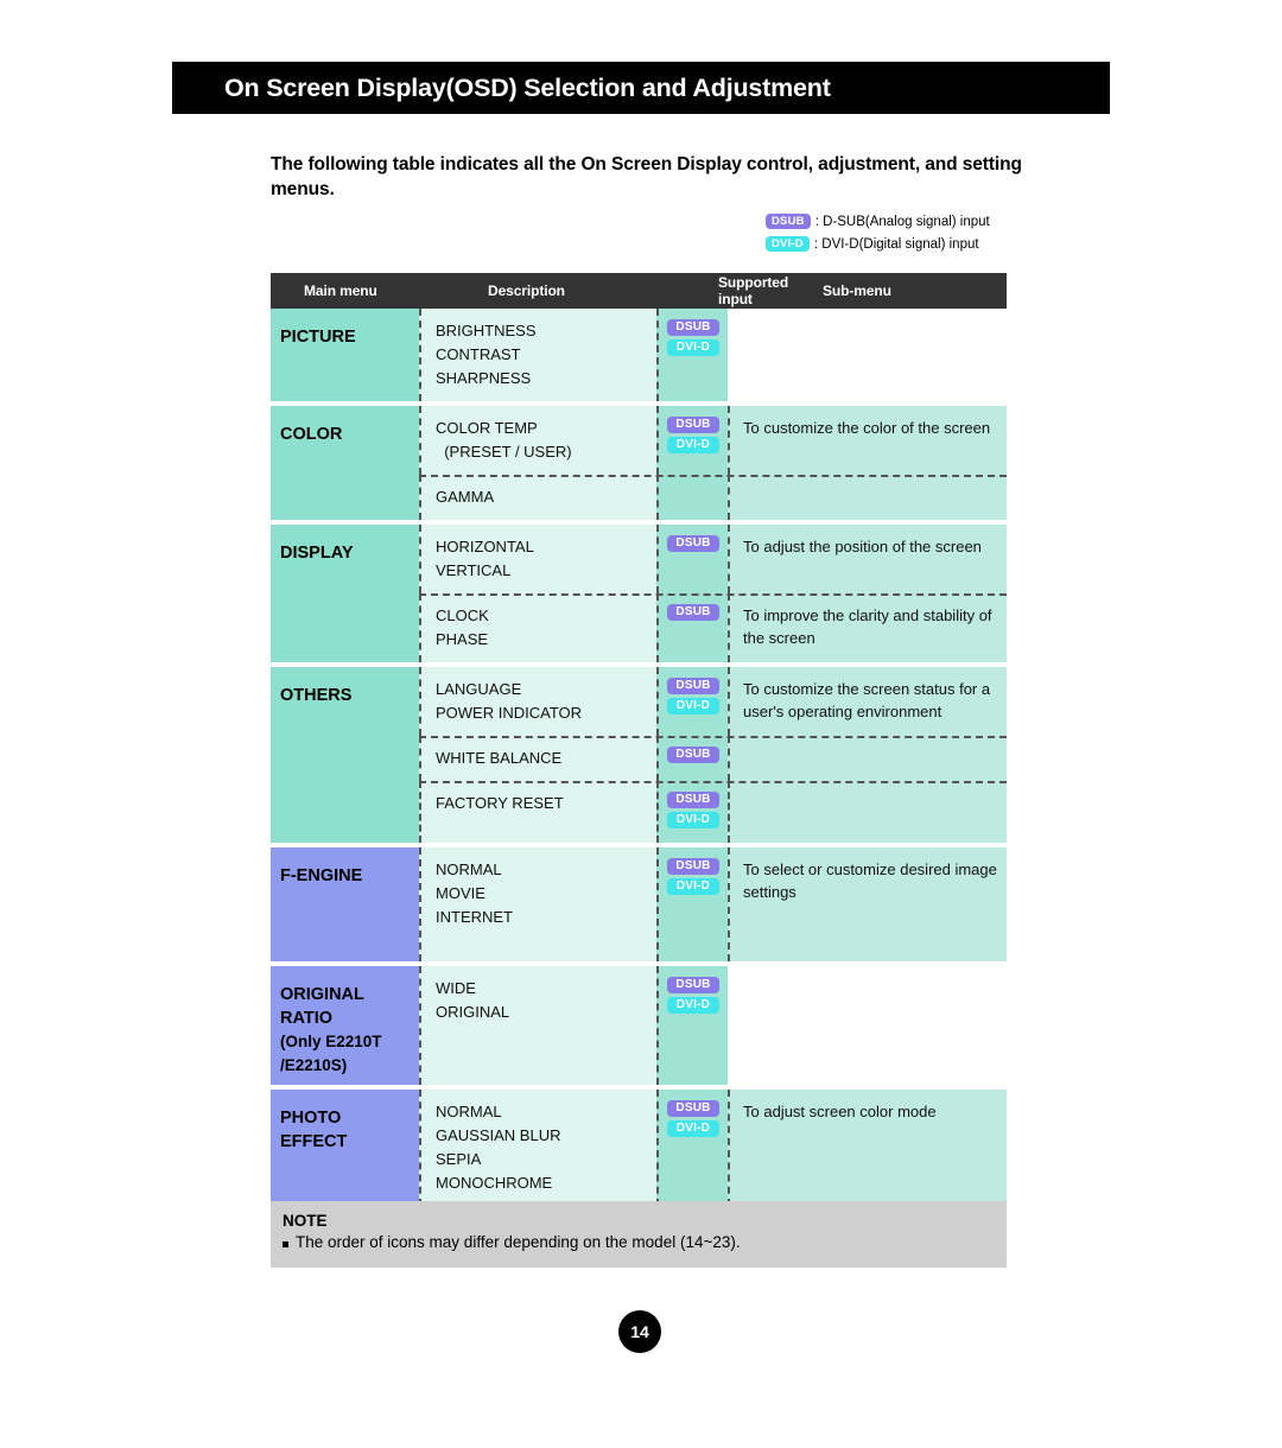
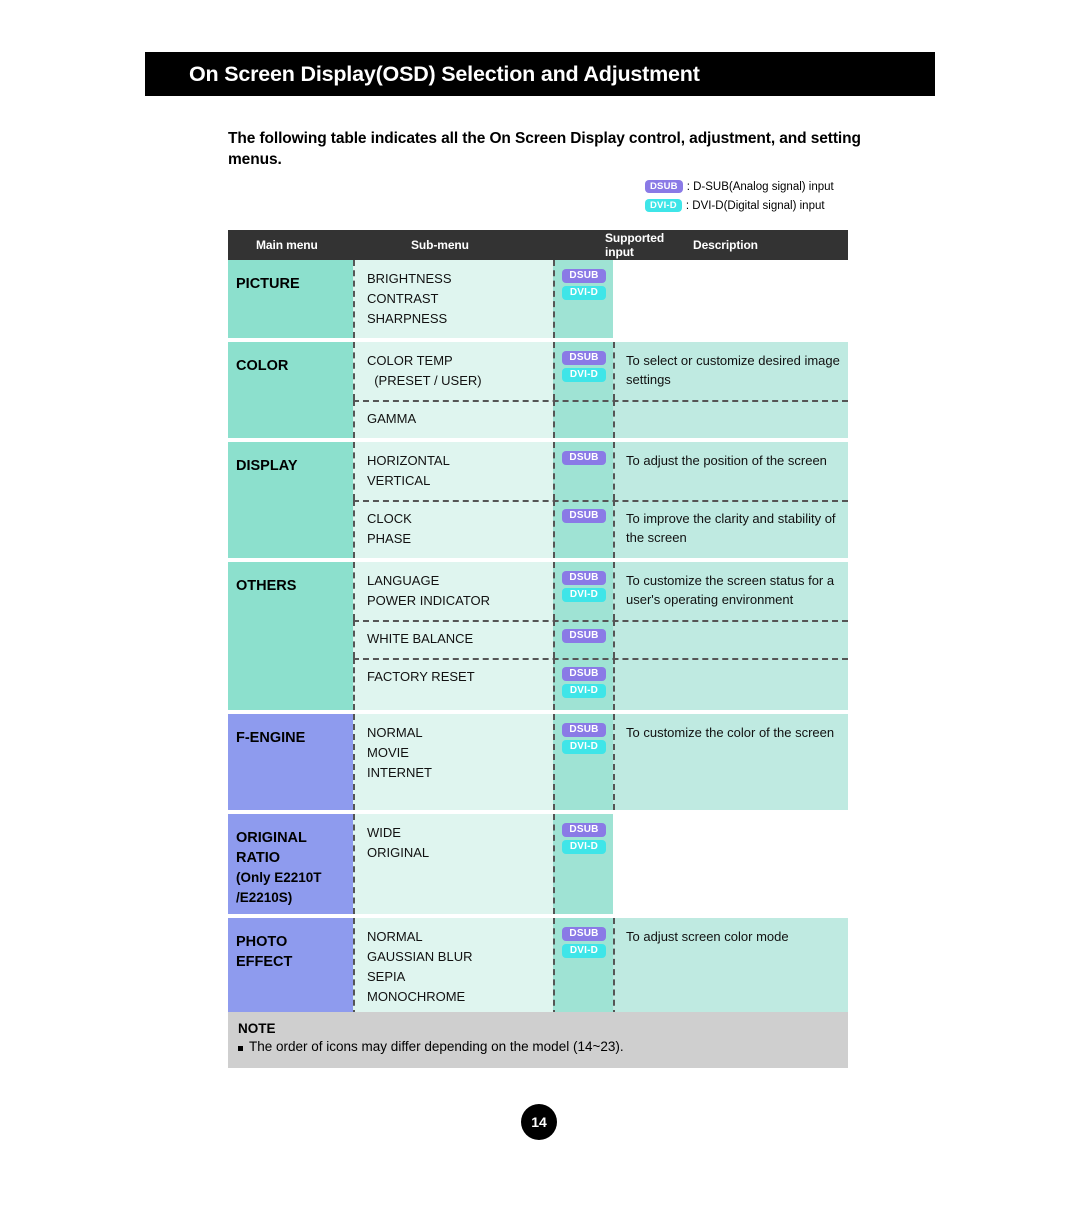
  On Screen Display(OSD) Selection and Adjustment
  The following table indicates all the On Screen Display control, adjustment, and setting menus.
  DSUB
  : D-SUB(Analog signal) input
  DVI-D
  : DVI-D(Digital signal) input
  Main menu
- Description
+ Sub-menu
  Supported input
- Sub-menu
+ Description
  PICTURE
  BRIGHTNESS
  CONTRAST
  SHARPNESS
  DSUB
  DVI-D
  COLOR
  COLOR TEMP
  (PRESET / USER)
  DSUB
  DVI-D
- To customize the color of the screen
+ To select or customize desired image settings
  GAMMA
  DISPLAY
  HORIZONTAL
  VERTICAL
  DSUB
  To adjust the position of the screen
  CLOCK
  PHASE
  DSUB
  To improve the clarity and stability of the screen
  OTHERS
  LANGUAGE
  POWER INDICATOR
  DSUB
  DVI-D
  To customize the screen status for a user's operating environment
  WHITE BALANCE
  DSUB
  FACTORY RESET
  DSUB
  DVI-D
  F-ENGINE
  NORMAL
  MOVIE
  INTERNET
  DSUB
  DVI-D
- To select or customize desired image settings
+ To customize the color of the screen
  ORIGINAL
  RATIO
  (Only E2210T
  /E2210S)
  WIDE
  ORIGINAL
  DSUB
  DVI-D
  PHOTO
  EFFECT
  NORMAL
  GAUSSIAN BLUR
  SEPIA
  MONOCHROME
  DSUB
  DVI-D
  To adjust screen color mode
  NOTE
  The order of icons may differ depending on the model (14~23).
  14
